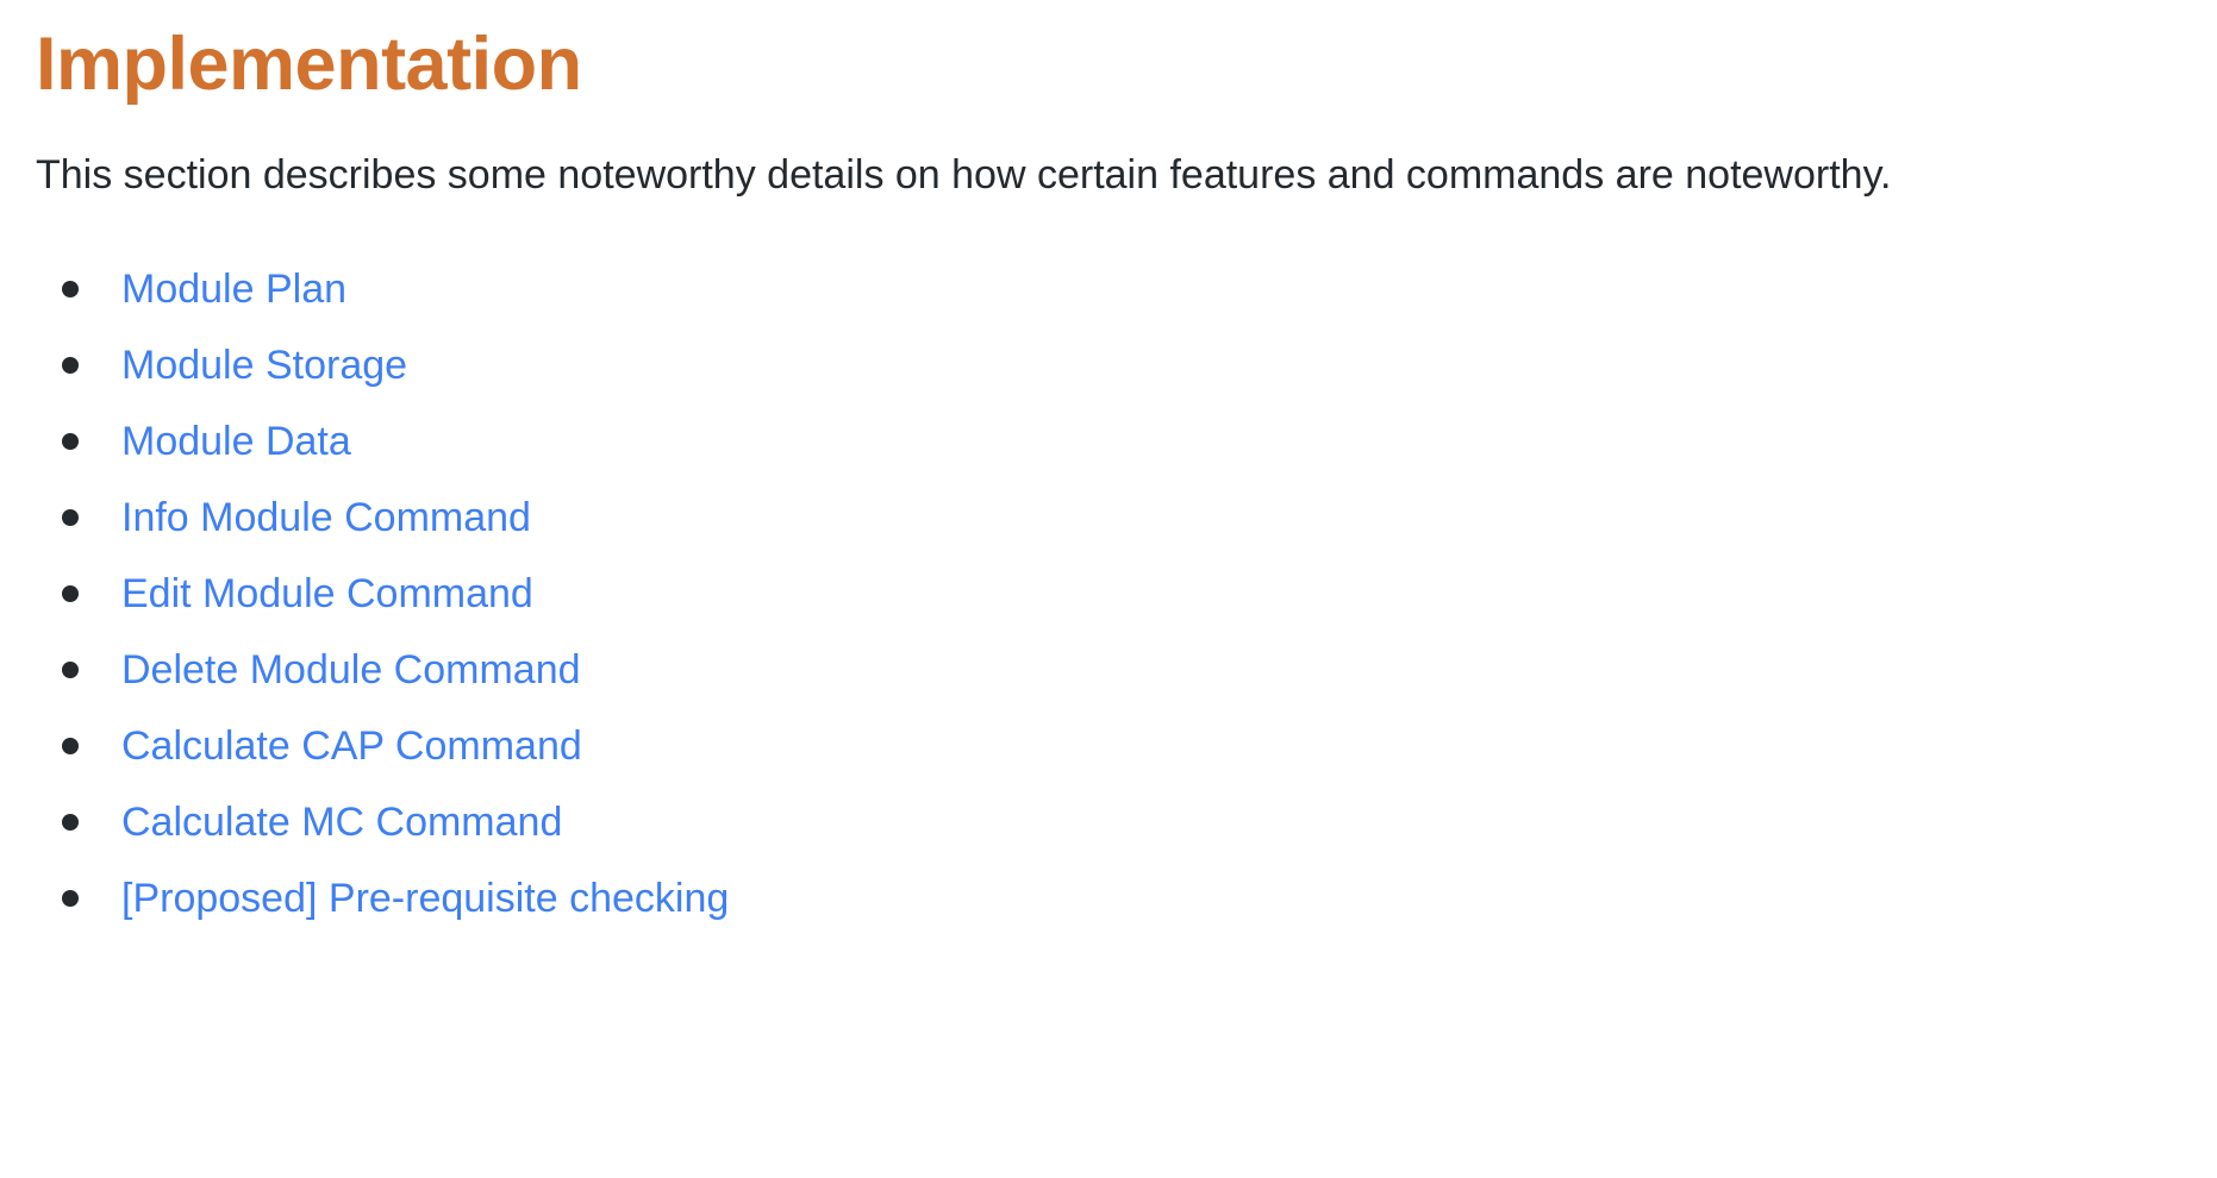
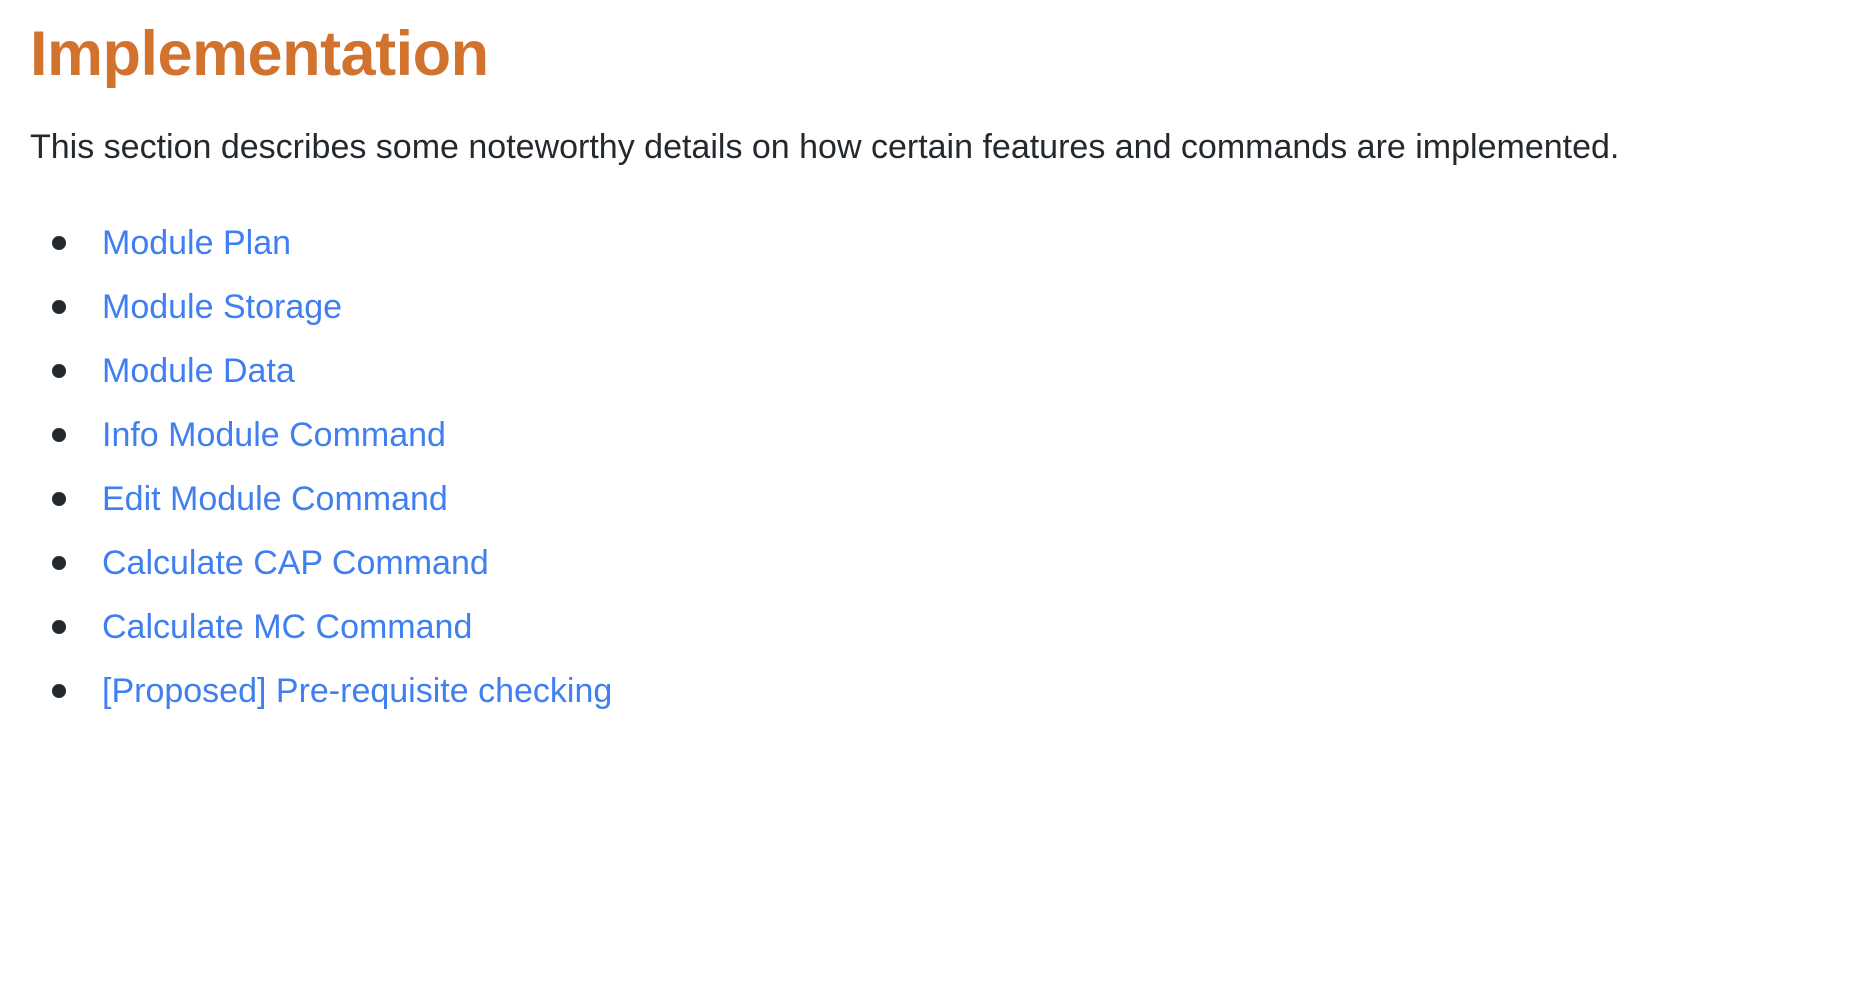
  Implementation
- This section describes some noteworthy details on how certain features and commands are noteworthy.
+ This section describes some noteworthy details on how certain features and commands are implemented.
  Module Plan
  Module Storage
  Module Data
  Info Module Command
  Edit Module Command
- Delete Module Command
  Calculate CAP Command
  Calculate MC Command
  [Proposed] Pre-requisite checking
